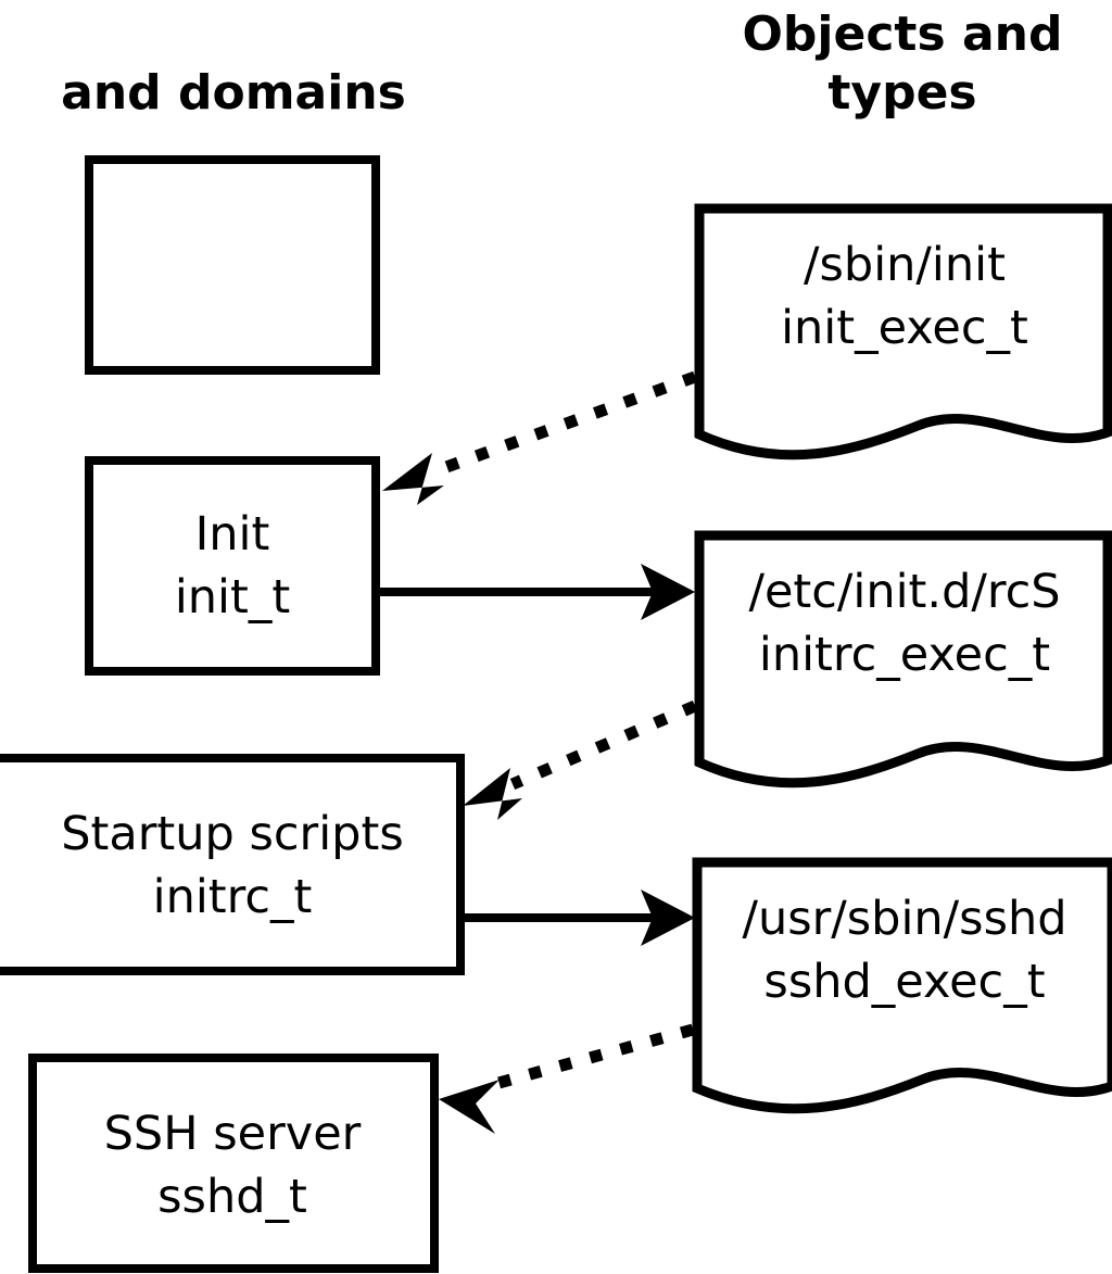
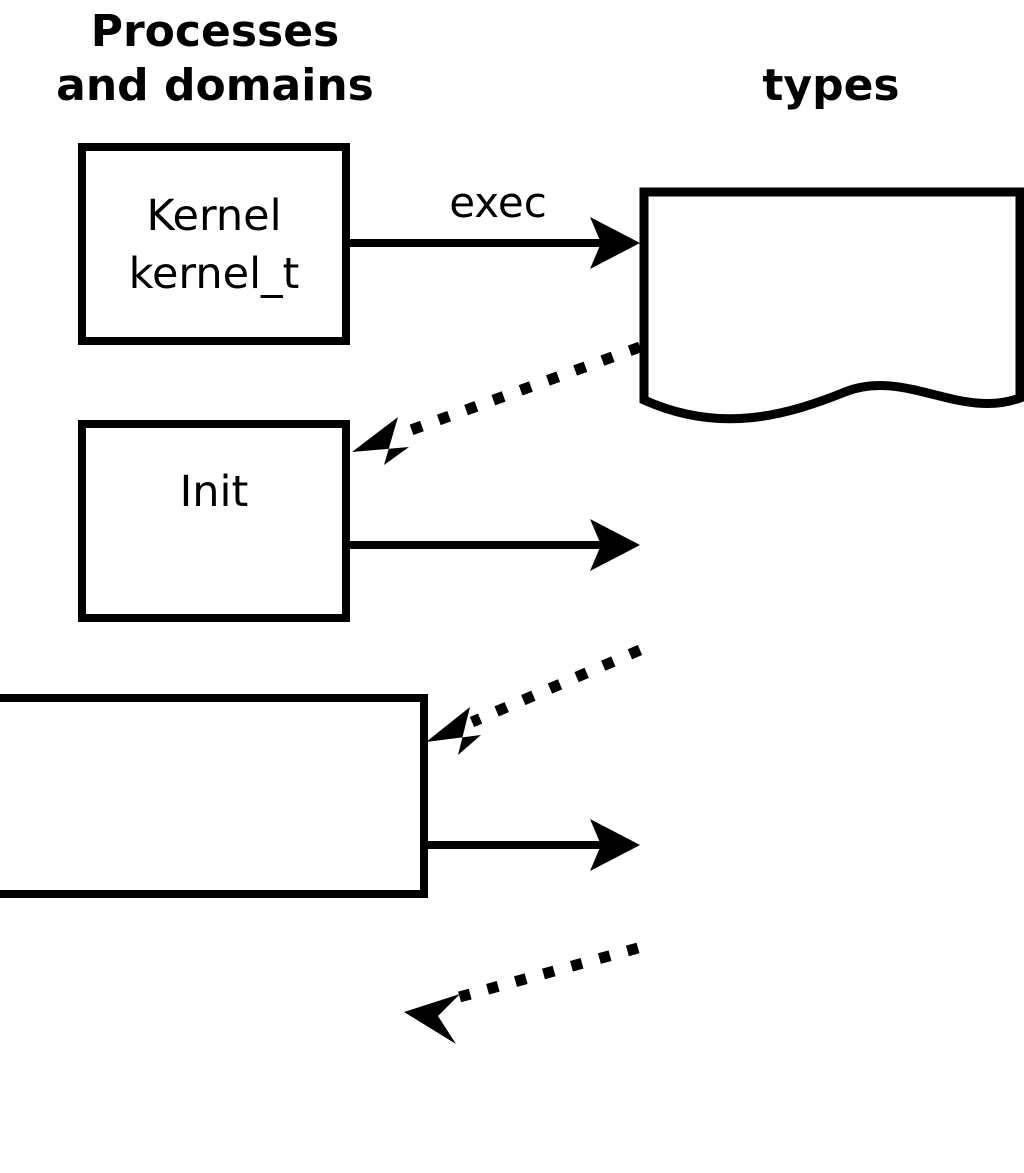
+ Processes
  and domains
- Objects and
  types
+ exec
+ Kernel
+ kernel_t
  Init
- init_t
- Startup scripts
- initrc_t
- SSH server
- sshd_t
- /sbin/init
- init_exec_t
- /etc/init.d/rcS
- initrc_exec_t
- /usr/sbin/sshd
- sshd_exec_t
